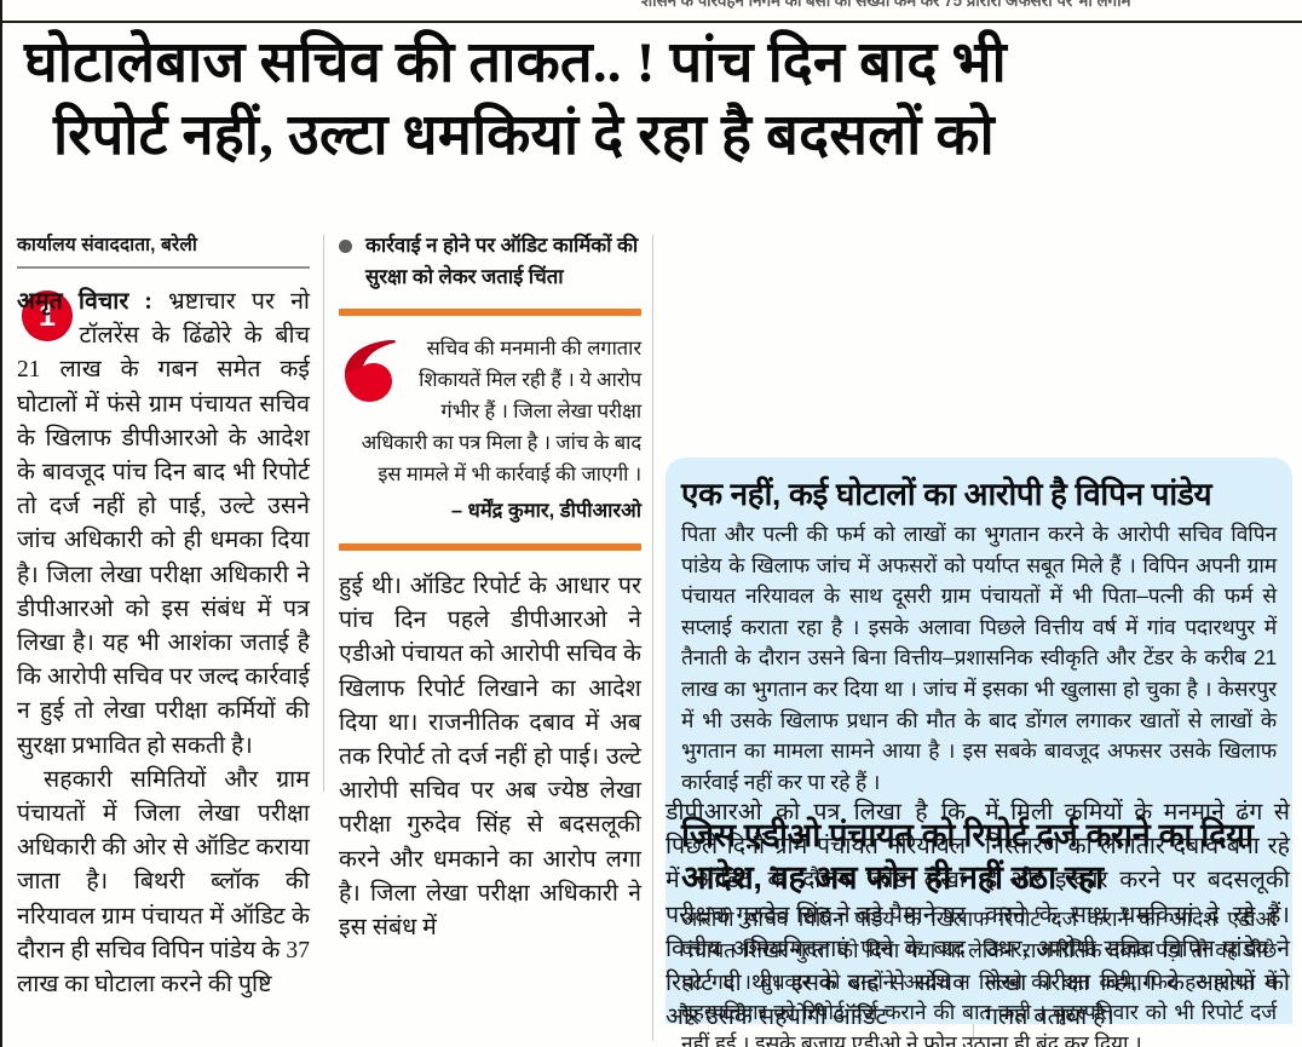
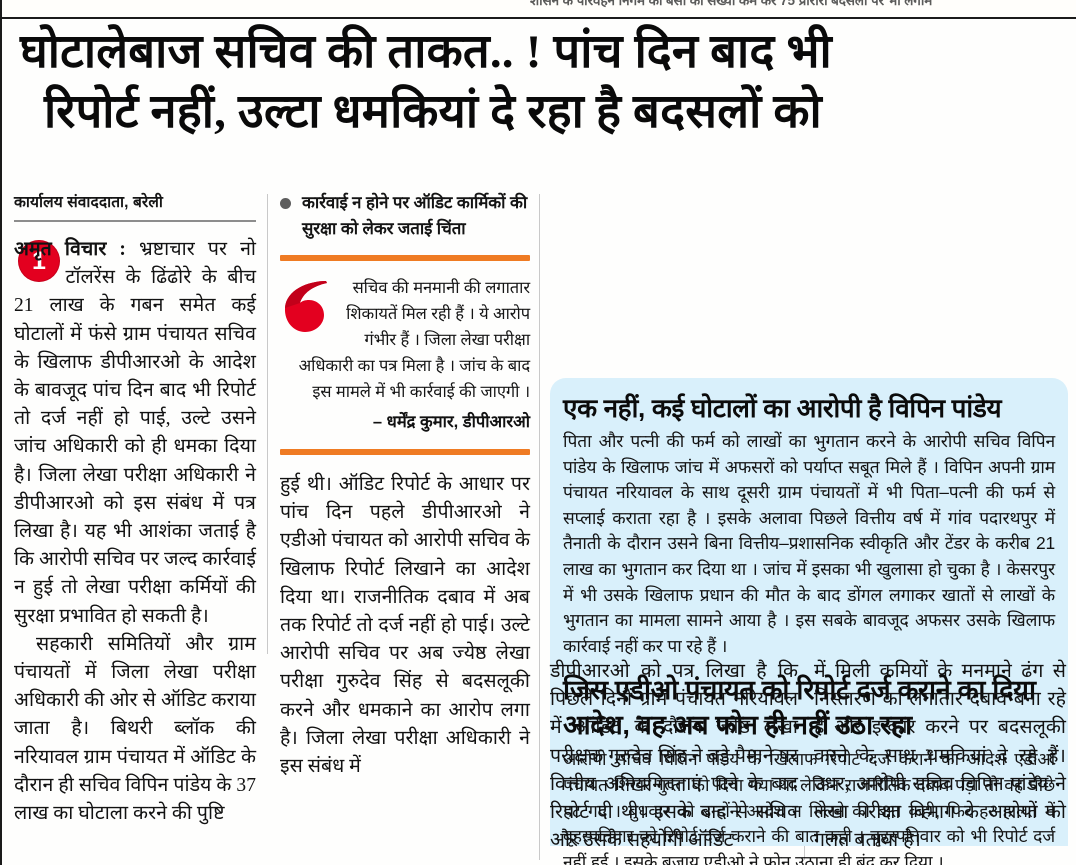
- शासन के परिवहन निगम की बसों की संख्या कम कर 75 प्रोरारी अफसरों पर भी लगाम
+ शासन के परिवहन निगम की बसों की संख्या कम कर 75 प्रोरारी बदसलों पर भी लगाम
  घोटालेबाज सचिव की ताकत.. ! पांच दिन बाद भी
  रिपोर्ट नहीं, उल्टा धमकियां दे रहा है बदसलों को
  कार्यालय संवाददाता, बरेली
  अमृत विचार :
  1
  भ्रष्टाचार पर नो टॉलरेंस के ढिंढोरे के बीच 21 लाख के गबन समेत कई घोटालों में फंसे ग्राम पंचायत सचिव के खिलाफ डीपीआरओ के आदेश के बावजूद पांच दिन बाद भी रिपोर्ट तो दर्ज नहीं हो पाई, उल्टे उसने जांच अधिकारी को ही धमका दिया है। जिला लेखा परीक्षा अधिकारी ने डीपीआरओ को इस संबंध में पत्र लिखा है। यह भी आशंका जताई है कि आरोपी सचिव पर जल्द कार्रवाई न हुई तो लेखा परीक्षा कर्मियों की सुरक्षा प्रभावित हो सकती है।
  सहकारी समितियों और ग्राम पंचायतों में जिला लेखा परीक्षा अधिकारी की ओर से ऑडिट कराया जाता है। बिथरी ब्लॉक की नरियावल ग्राम पंचायत में ऑडिट के दौरान ही सचिव विपिन पांडेय के 37 लाख का घोटाला करने की पुष्टि
  कार्रवाई न होने पर ऑडिट कार्मिकों की सुरक्षा को लेकर जताई चिंता
  सचिव की मनमानी की लगातार शिकायतें मिल रही हैं । ये आरोप गंभीर हैं । जिला लेखा परीक्षा अधिकारी का पत्र मिला है । जांच के बाद इस मामले में भी कार्रवाई की जाएगी ।
  – धर्मेंद्र कुमार, डीपीआरओ
  हुई थी। ऑडिट रिपोर्ट के आधार पर पांच दिन पहले डीपीआरओ ने एडीओ पंचायत को आरोपी सचिव के खिलाफ रिपोर्ट लिखाने का आदेश दिया था। राजनीतिक दबाव में अब तक रिपोर्ट तो दर्ज नहीं हो पाई। उल्टे आरोपी सचिव पर अब ज्येष्ठ लेखा परीक्षा गुरुदेव सिंह से बदसलूकी करने और धमकाने का आरोप लगा है। जिला लेखा परीक्षा अधिकारी ने इस संबंध में
  एक नहीं, कई घोटालों का आरोपी है विपिन पांडेय
  पिता और पत्नी की फर्म को लाखों का भुगतान करने के आरोपी सचिव विपिन पांडेय के खिलाफ जांच में अफसरों को पर्याप्त सबूत मिले हैं । विपिन अपनी ग्राम पंचायत नरियावल के साथ दूसरी ग्राम पंचायतों में भी पिता–पत्नी की फर्म से सप्लाई कराता रहा है । इसके अलावा पिछले वित्तीय वर्ष में गांव पदारथपुर में तैनाती के दौरान उसने बिना वित्तीय–प्रशासनिक स्वीकृति और टेंडर के करीब 21 लाख का भुगतान कर दिया था । जांच में इसका भी खुलासा हो चुका है । केसरपुर में भी उसके खिलाफ प्रधान की मौत के बाद डोंगल लगाकर खातों से लाखों के भुगतान का मामला सामने आया है । इस सबके बावजूद अफसर उसके खिलाफ कार्रवाई नहीं कर पा रहे हैं ।
  जिस एडीओ पंचायत को रिपोर्ट दर्ज कराने का दिया आदेश, वह अब फोन ही नहीं उठा रहा
  आरोपी सचिव विपिन पांडेय के खिलाफ रिपोर्ट दर्ज कराने का आदेश एडीओ पंचायत शिखर गुप्ता को दिया गया था लेकिन राजनीतिक दबाव पड़ा तो वह पीछे हट गए । बुधवार को उन्होंने आदेश न मिलने की बात कही, फिर हर हालत में बृहस्पतिवार को रिपोर्ट दर्ज कराने की बात कही । बृहस्पतिवार को भी रिपोर्ट दर्ज नहीं हुई । इसके बजाय एडीओ ने फोन उठाना ही बंद कर दिया ।
  डीपीआरओ को पत्र लिखा है कि पिछले दिनों ग्राम पंचायत नरियावल में ऑडिट के दौरान ज्येष्ठ लेखा परीक्षक गुरुदेव सिंह ने बड़े पैमाने पर वित्तीय अनियमितताएं पाने के बाद रिपोर्ट दी थी। इसके बाद से सचिव और उसके सहयोगी ऑडिट
  में मिली कमियों के मनमाने ढंग से निस्तारण का लगातार दबाव बना रहे हैं और इन्कार करने पर बदसलूकी करने के साथ धमकियां दे रहे हैं। उधर, आरोपी सचिव विपिन पांडेय ने लेखा परीक्षा विभाग के आरोपों को गलत बताया है।
